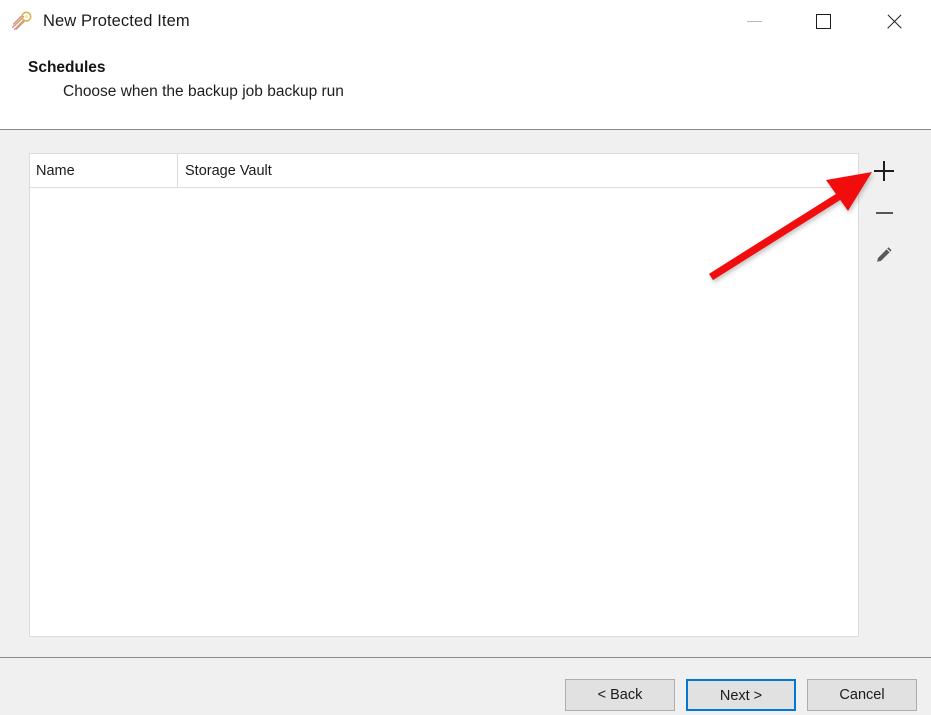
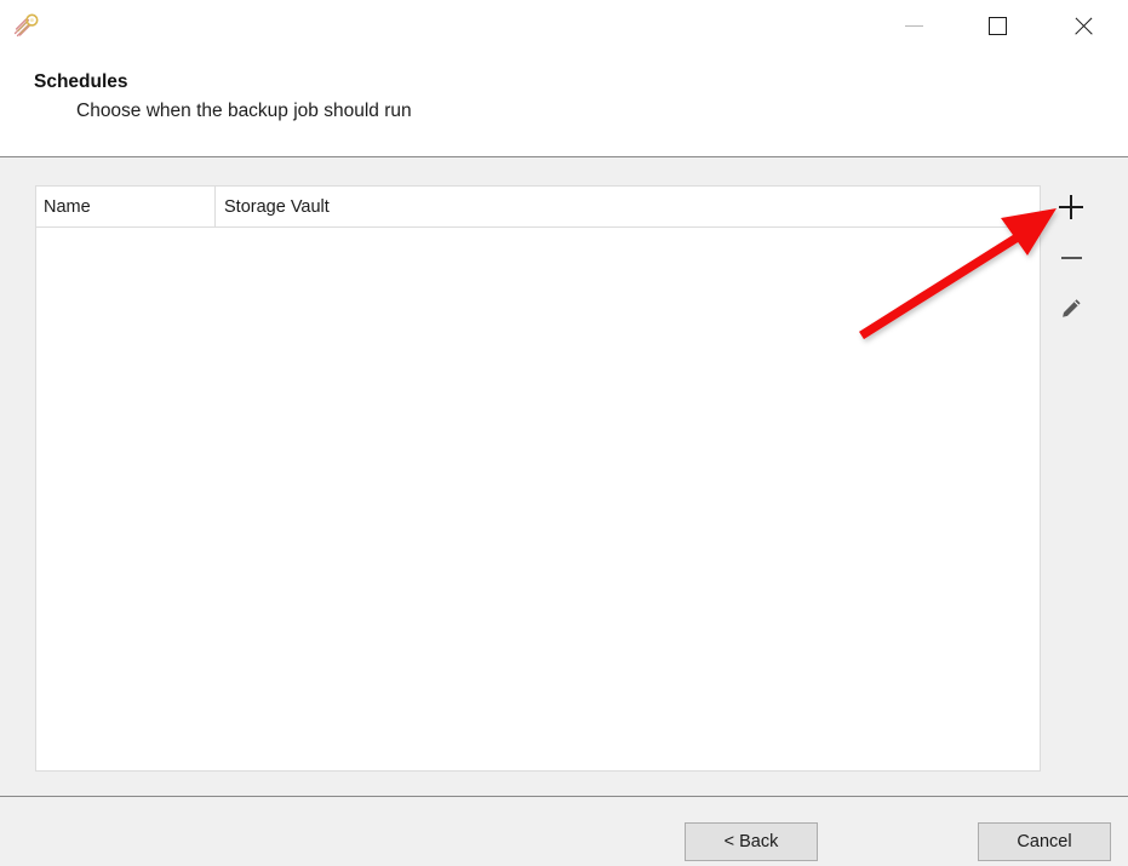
- New Protected Item
  Schedules
- Choose when the backup job backup run
+ Choose when the backup job should run
  Name
  Storage Vault
  < Back
- Next >
  Cancel
